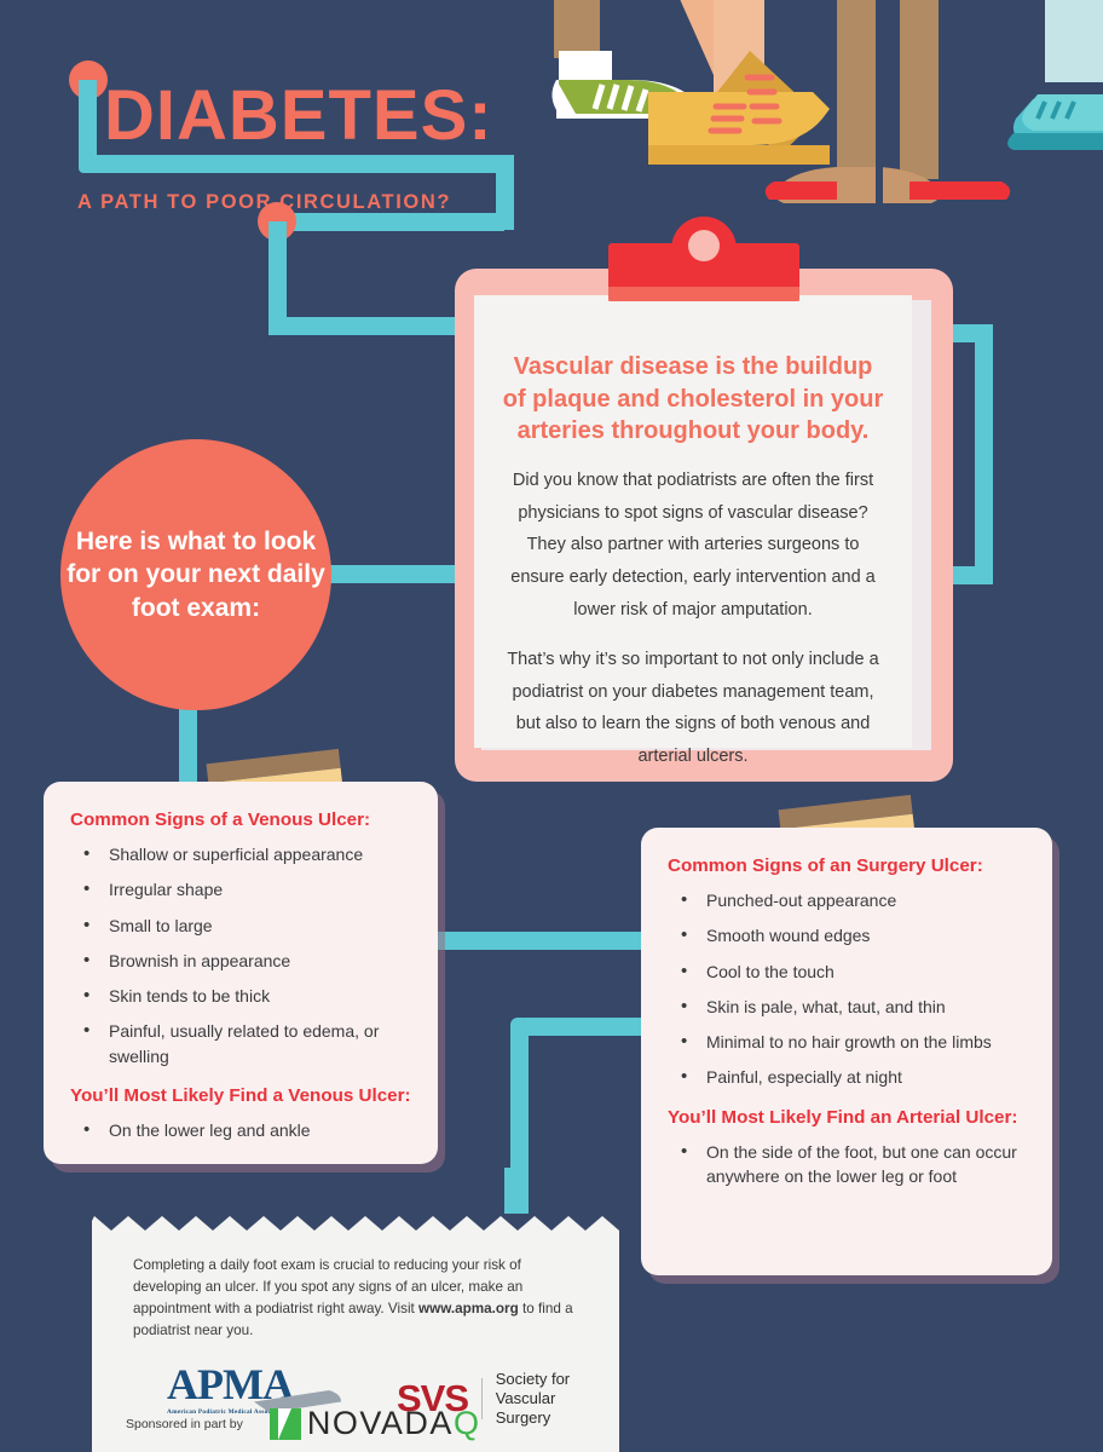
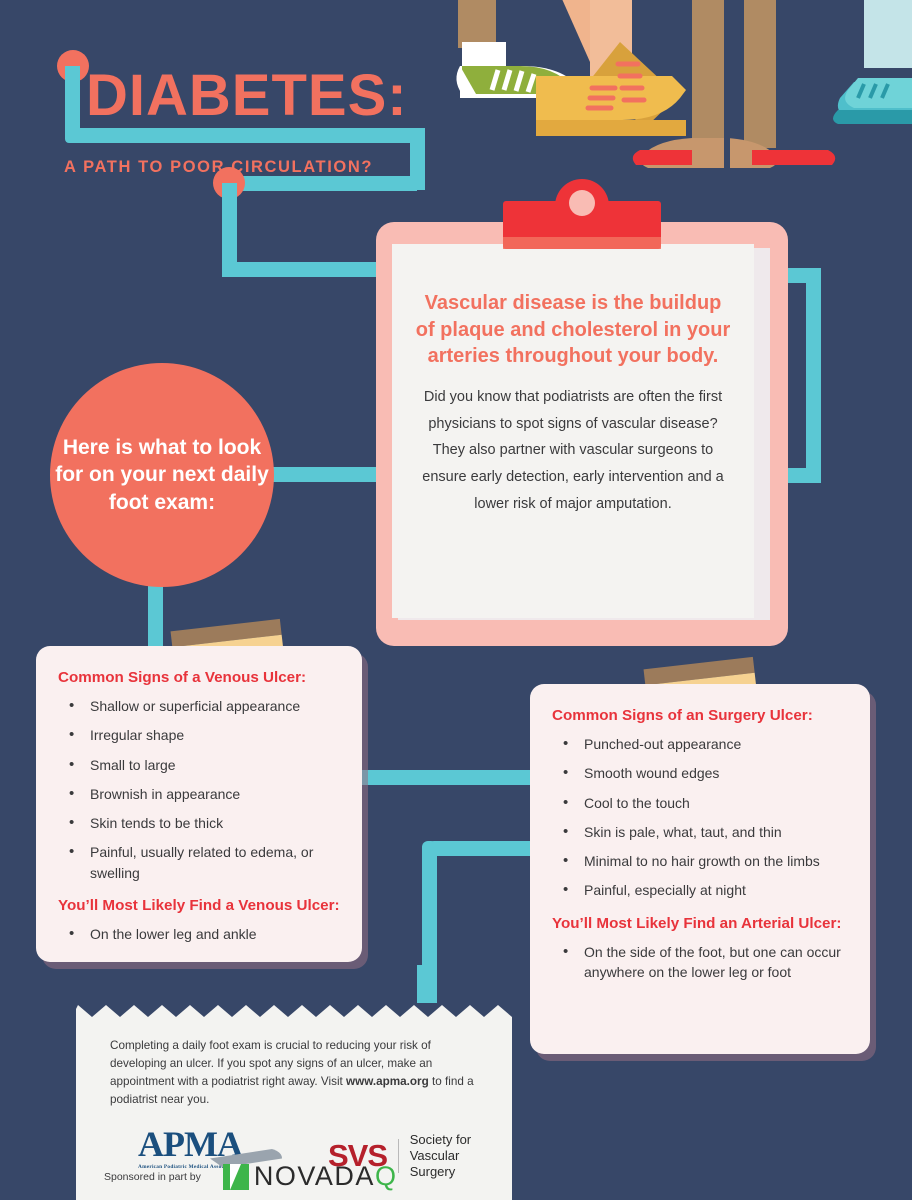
  DIABETES:
  A PATH TO POOR CIRCULATION?
  Vascular disease is the buildup of plaque and cholesterol in your arteries throughout your body.
- Did you know that podiatrists are often the first physicians to spot signs of vascular disease? They also partner with arteries surgeons to ensure early detection, early intervention and a lower risk of major amputation.
+ Did you know that podiatrists are often the first physicians to spot signs of vascular disease? They also partner with vascular surgeons to ensure early detection, early intervention and a lower risk of major amputation.
- That’s why it’s so important to not only include a podiatrist on your diabetes management team, but also to learn the signs of both venous and arterial ulcers.
  Here is what to look for on your next daily foot exam:
  Common Signs of a Venous Ulcer:
  Shallow or superficial appearance
  Irregular shape
  Small to large
  Brownish in appearance
  Skin tends to be thick
  Painful, usually related to edema, or swelling
  You’ll Most Likely Find a Venous Ulcer:
  On the lower leg and ankle
  Common Signs of an Surgery Ulcer:
  Punched-out appearance
  Smooth wound edges
  Cool to the touch
  Skin is pale, what, taut, and thin
  Minimal to no hair growth on the limbs
  Painful, especially at night
  You’ll Most Likely Find an Arterial Ulcer:
  On the side of the foot, but one can occur anywhere on the lower leg or foot
  Completing a daily foot exam is crucial to reducing your risk of developing an ulcer. If you spot any signs of an ulcer, make an appointment with a podiatrist right away. Visit www.apma.org to find a podiatrist near you.
  APMA
  SVS
  Society for
  Vascular Surgery
  Sponsored in part by
  NOVADAQ
